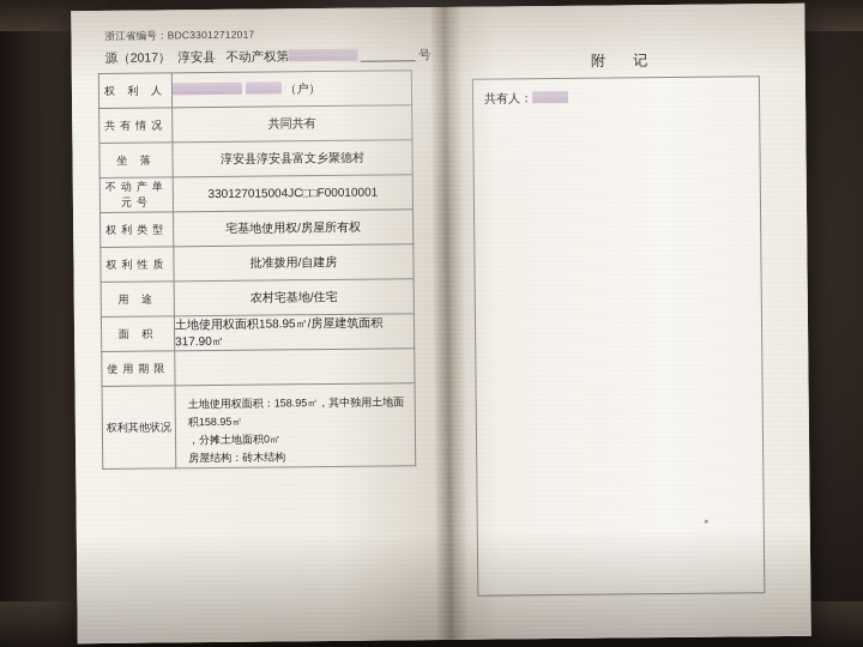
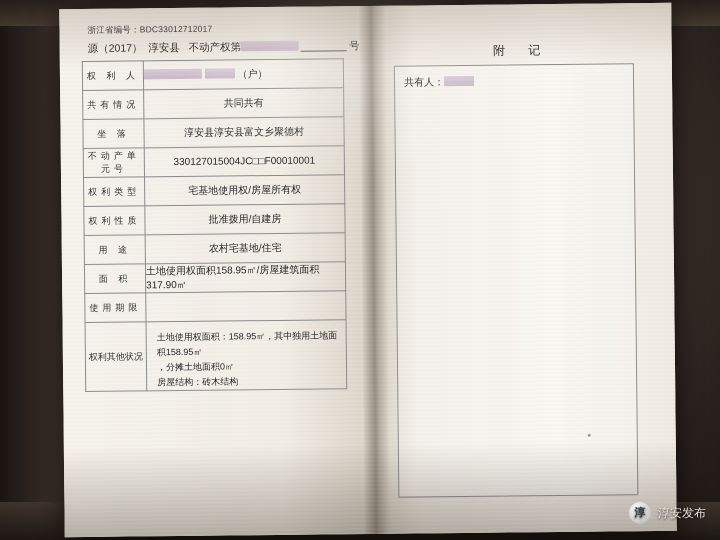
+ 淳
+ 淳安发布
